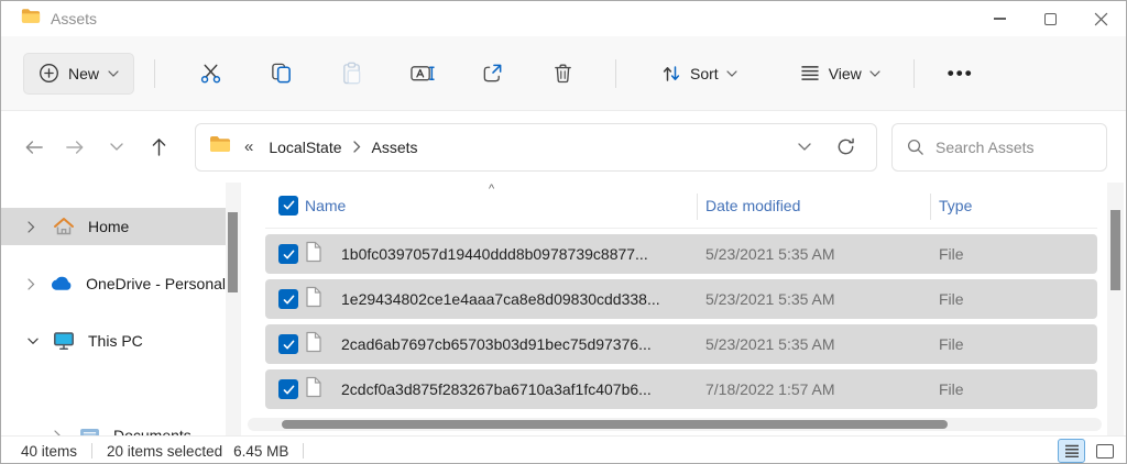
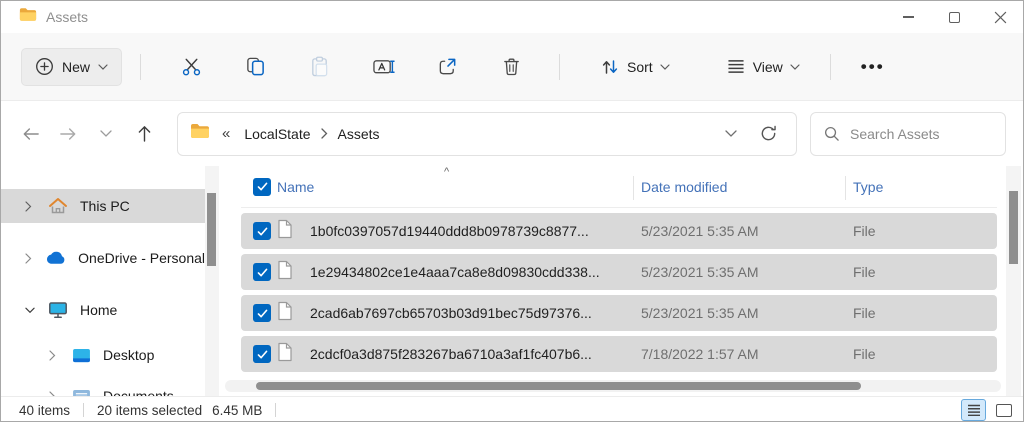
  Assets
  New
  Sort
  View
  •••
  «
  LocalState
  Assets
  Search Assets
- Home
+ This PC
  OneDrive - Personal
- This PC
+ Home
+ Desktop
  Name
  Date modified
  Type
  ^
  1b0fc0397057d19440ddd8b0978739c8877...
  5/23/2021 5:35 AM
  File
  1e29434802ce1e4aaa7ca8e8d09830cdd338...
  5/23/2021 5:35 AM
  File
  2cad6ab7697cb65703b03d91bec75d97376...
  5/23/2021 5:35 AM
  File
  2cdcf0a3d875f283267ba6710a3af1fc407b6...
  7/18/2022 1:57 AM
  File
  40 items
  20 items selected
  6.45 MB
